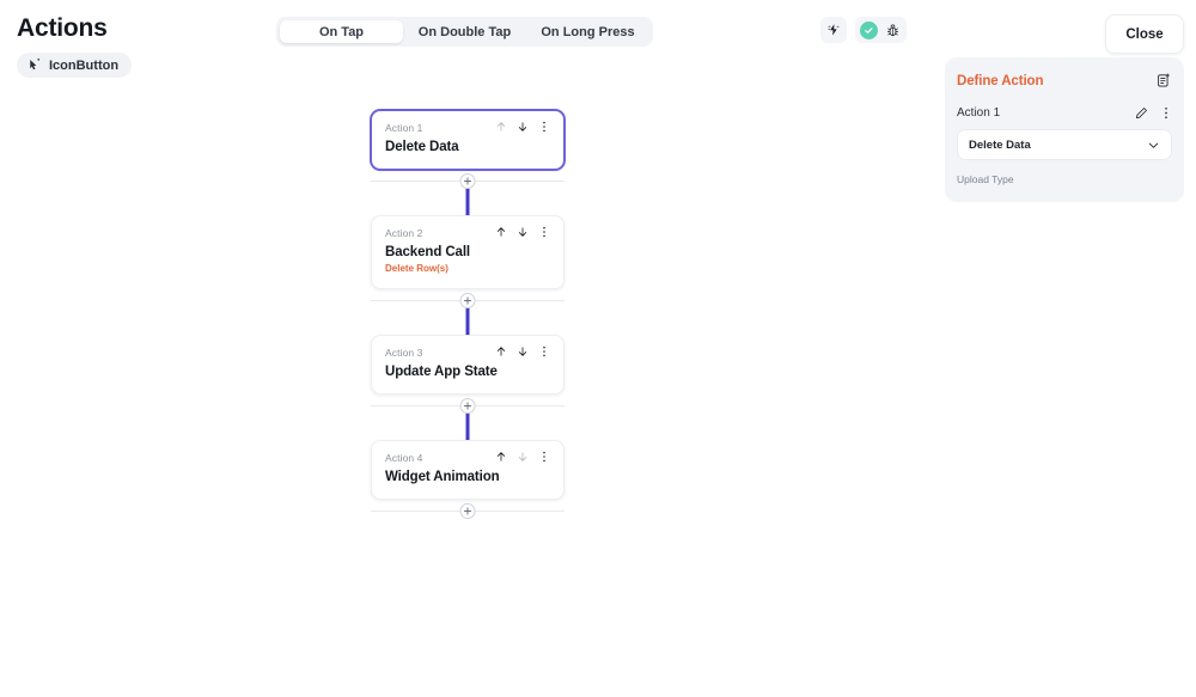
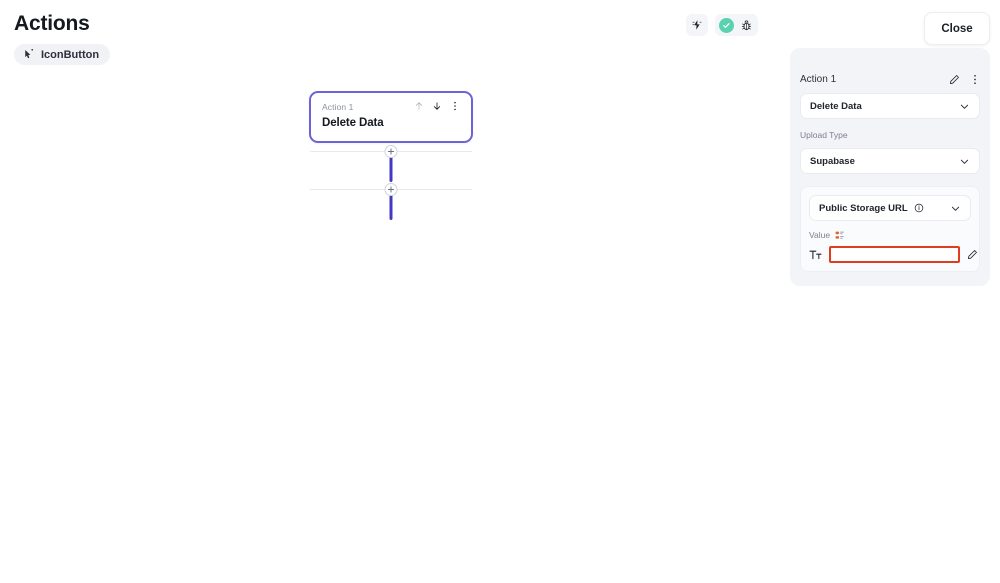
  Actions
  IconButton
- On Tap
- On Double Tap
- On Long Press
  Close
  Action 1
  Delete Data
- Action 2
- Backend Call
- Delete Row(s)
- Action 3
- Update App State
- Action 4
- Widget Animation
- Define Action
  Action 1
  Delete Data
  Upload Type
+ Supabase
+ Public Storage URL
+ Value
